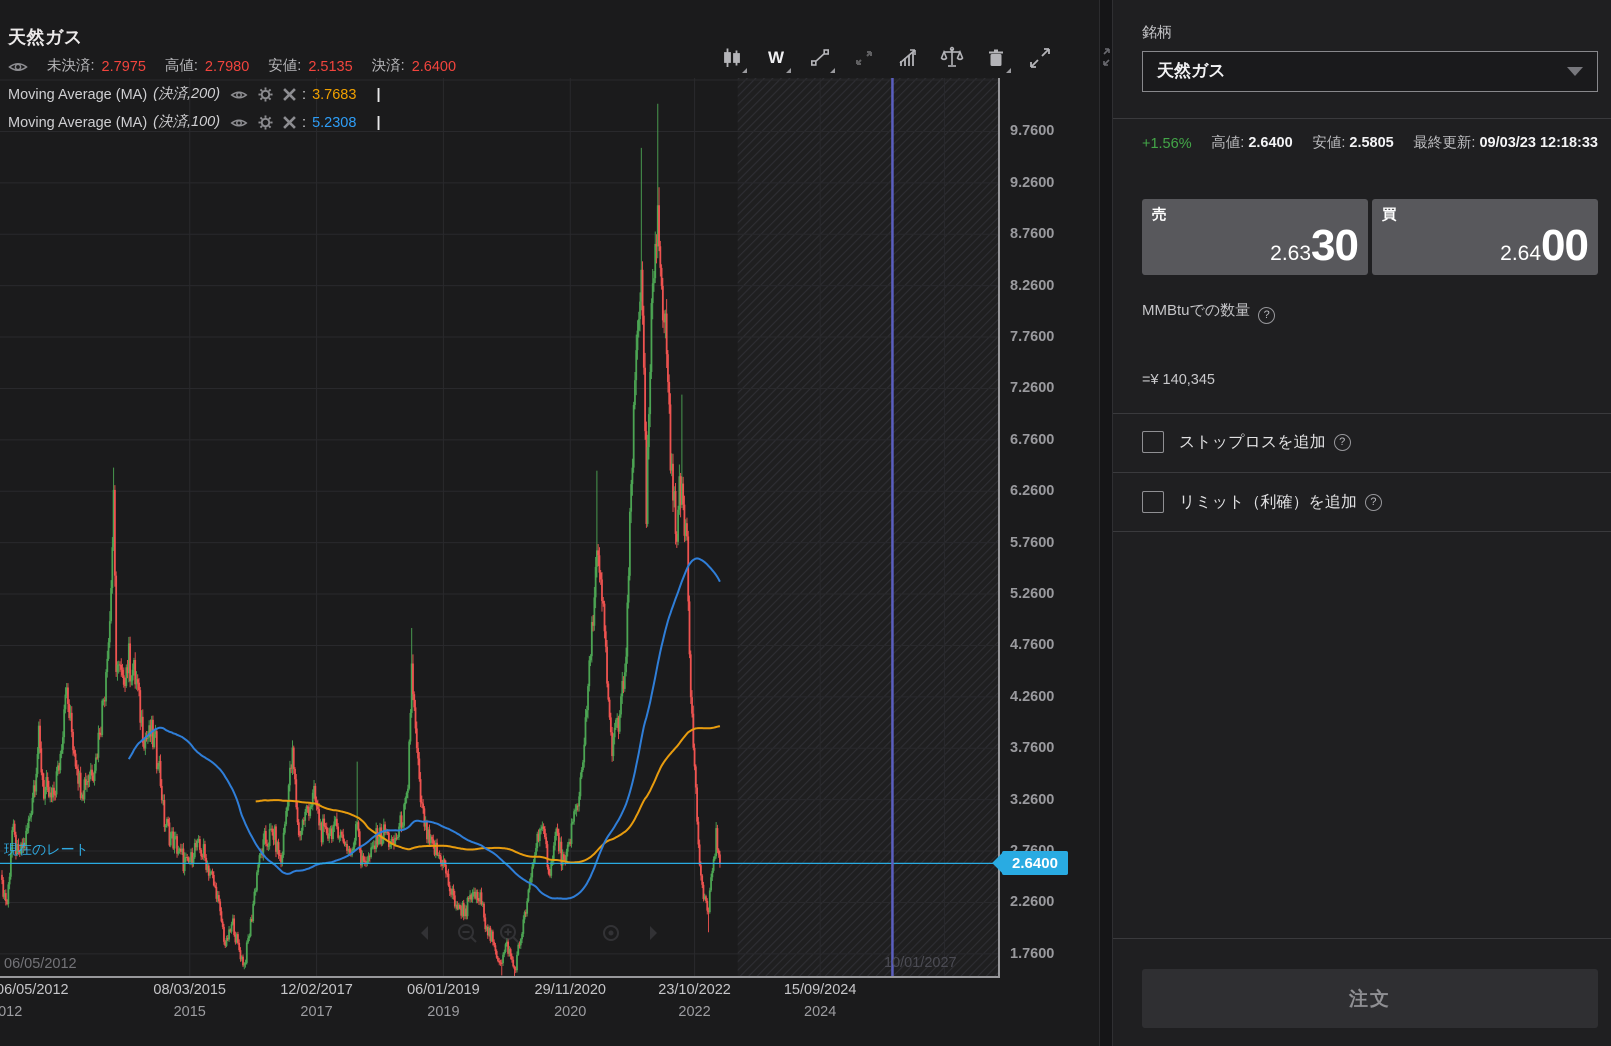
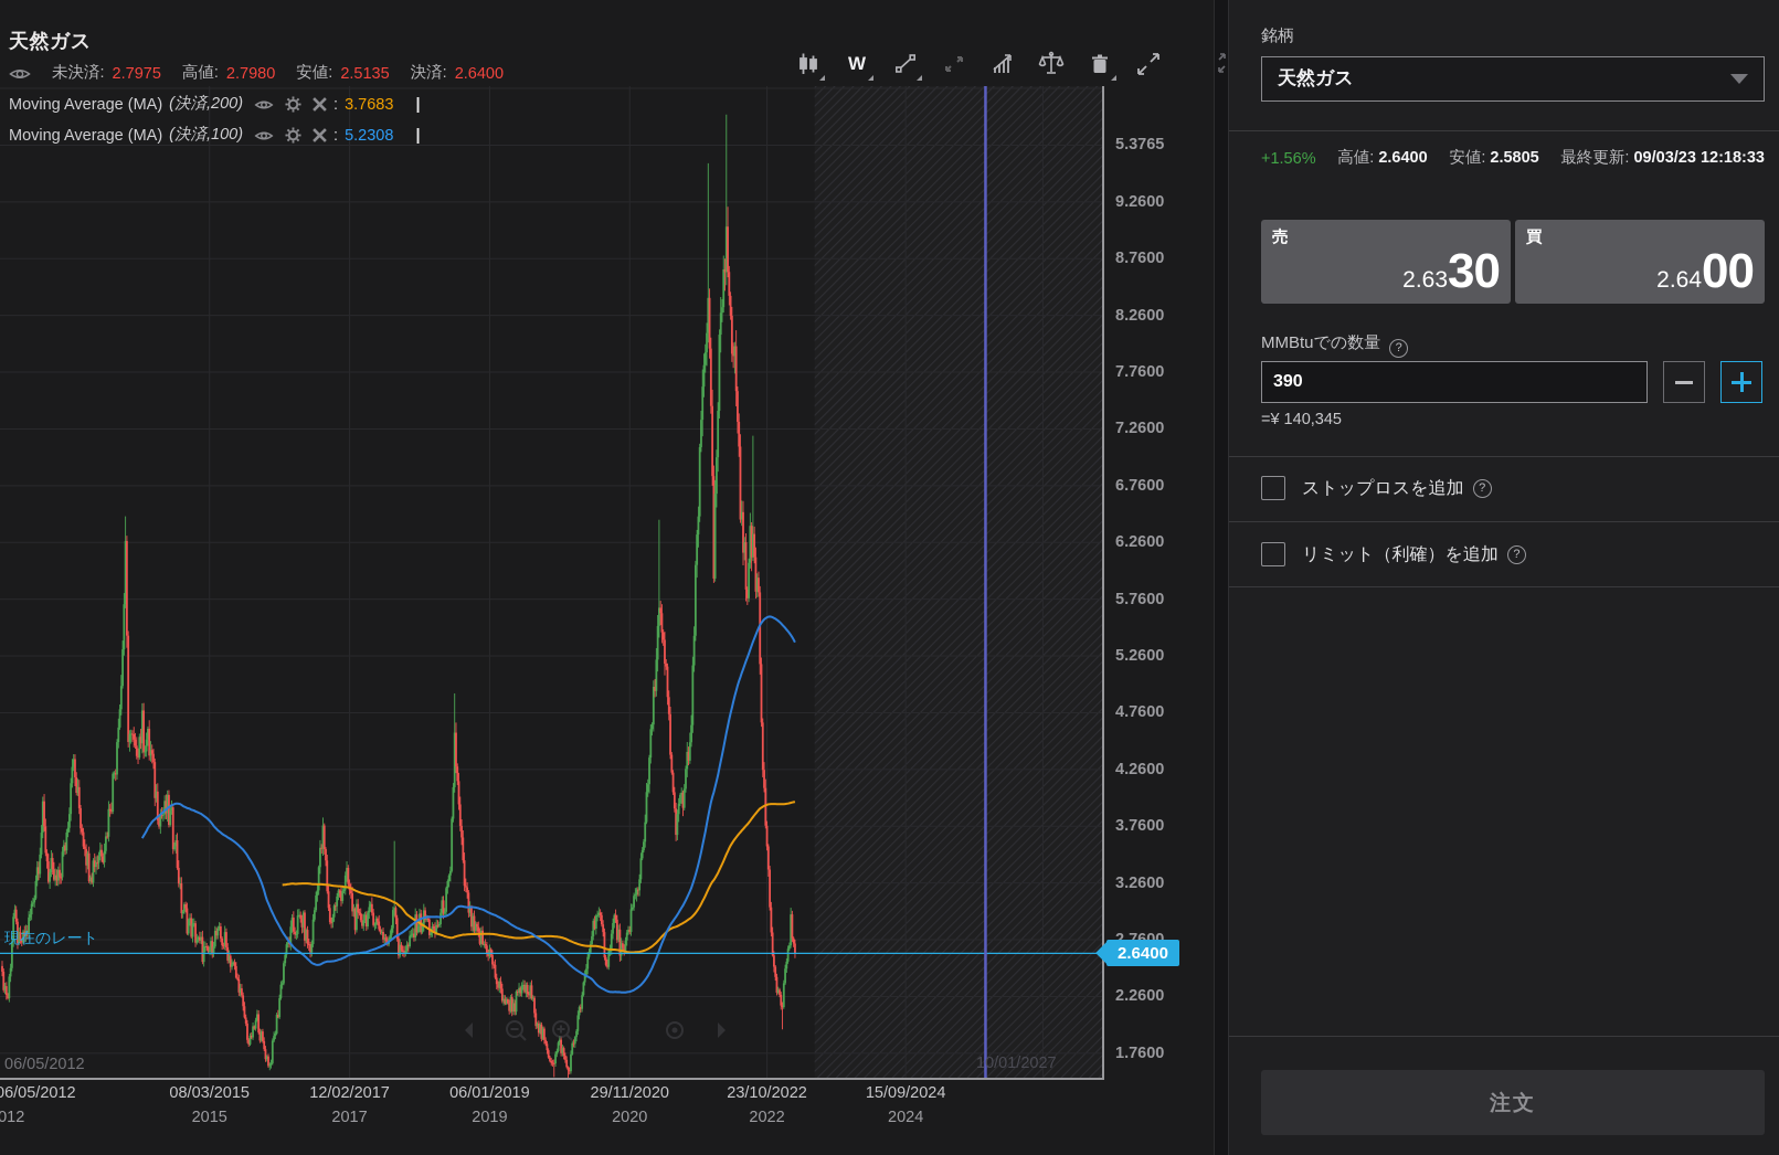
  天然ガス
  未決済:
  2.7975
  高値:
  2.7980
  安値:
  2.5135
  決済:
  2.6400
  Moving Average (MA)
  (決済,200)
  :
  3.7683
  |
  Moving Average (MA)
  (決済,100)
  :
  5.2308
  |
  W
  現在のレート
  2.6400
  06/05/2012
  10/01/2027
- 9.7600
+ 5.3765
  9.2600
  8.7600
  8.2600
  7.7600
  7.2600
  6.7600
  6.2600
  5.7600
  5.2600
  4.7600
  4.2600
  3.7600
  3.2600
  2.2600
  1.7600
  06/05/2012
  012
  08/03/2015
  2015
  12/02/2017
  2017
  06/01/2019
  2019
  29/11/2020
  2020
  23/10/2022
  2022
  15/09/2024
  2024
  銘柄
  天然ガス
  +1.56%
  高値: 2.6400
  安値: 2.5805
  最終更新: 09/03/23 12:18:33
  売
  2.63
  30
  買
  2.64
  00
  MMBtuでの数量 ?
+ 390
  =¥ 140,345
  ストップロスを追加
  ?
  リミット（利確）を追加
  ?
  注文
